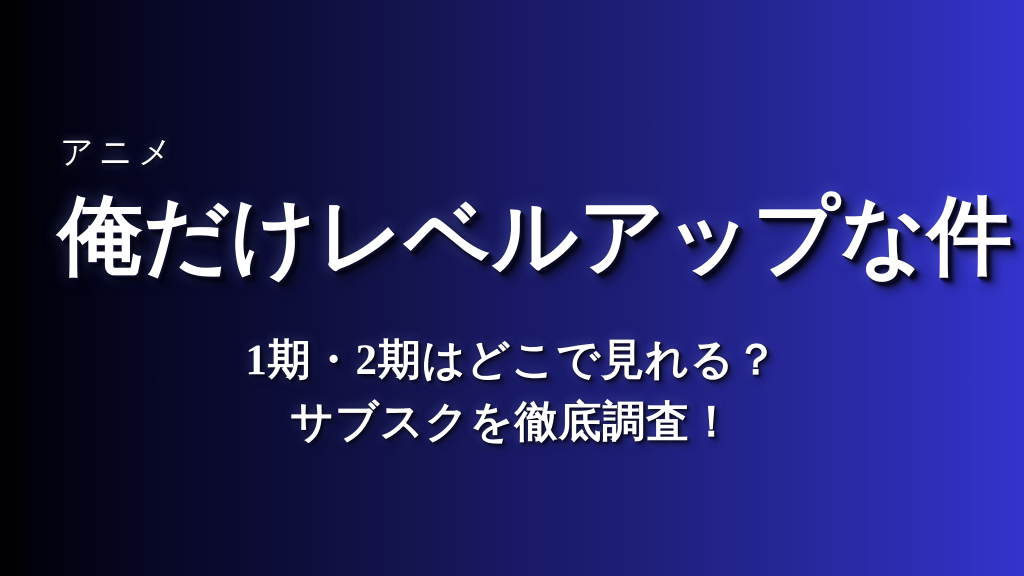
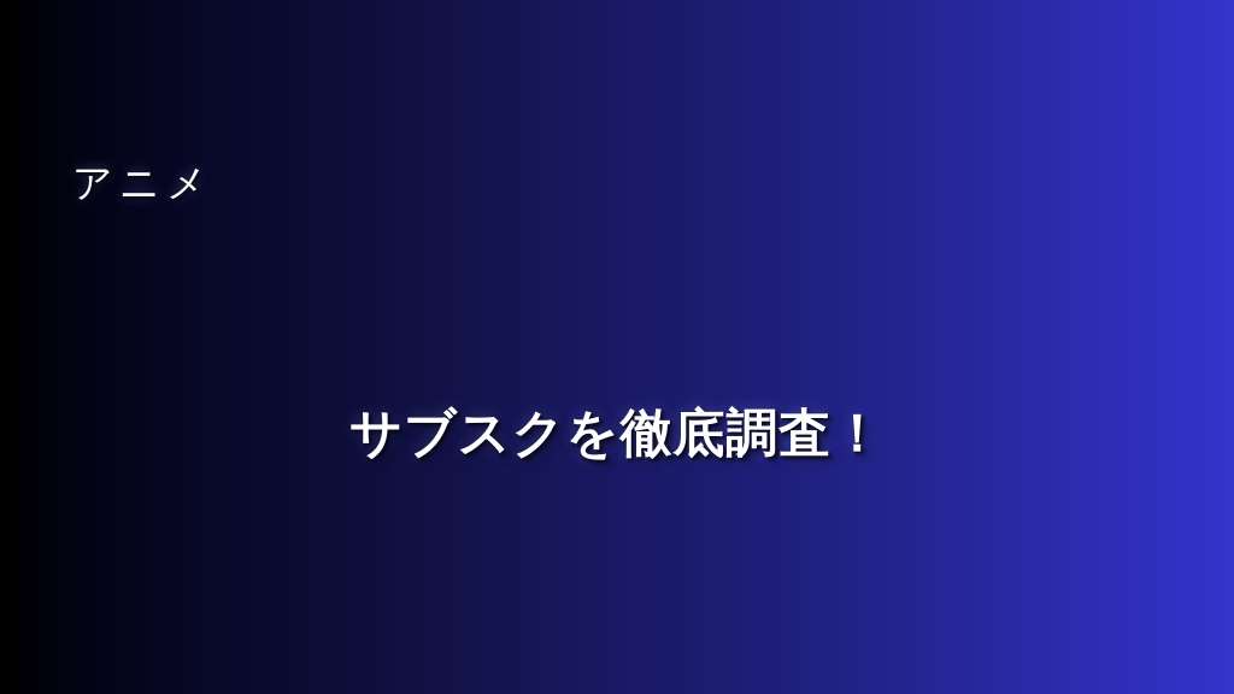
  アニメ
- 俺だけレベルアップな件
- 1期・2期はどこで見れる？
  サブスクを徹底調査！
